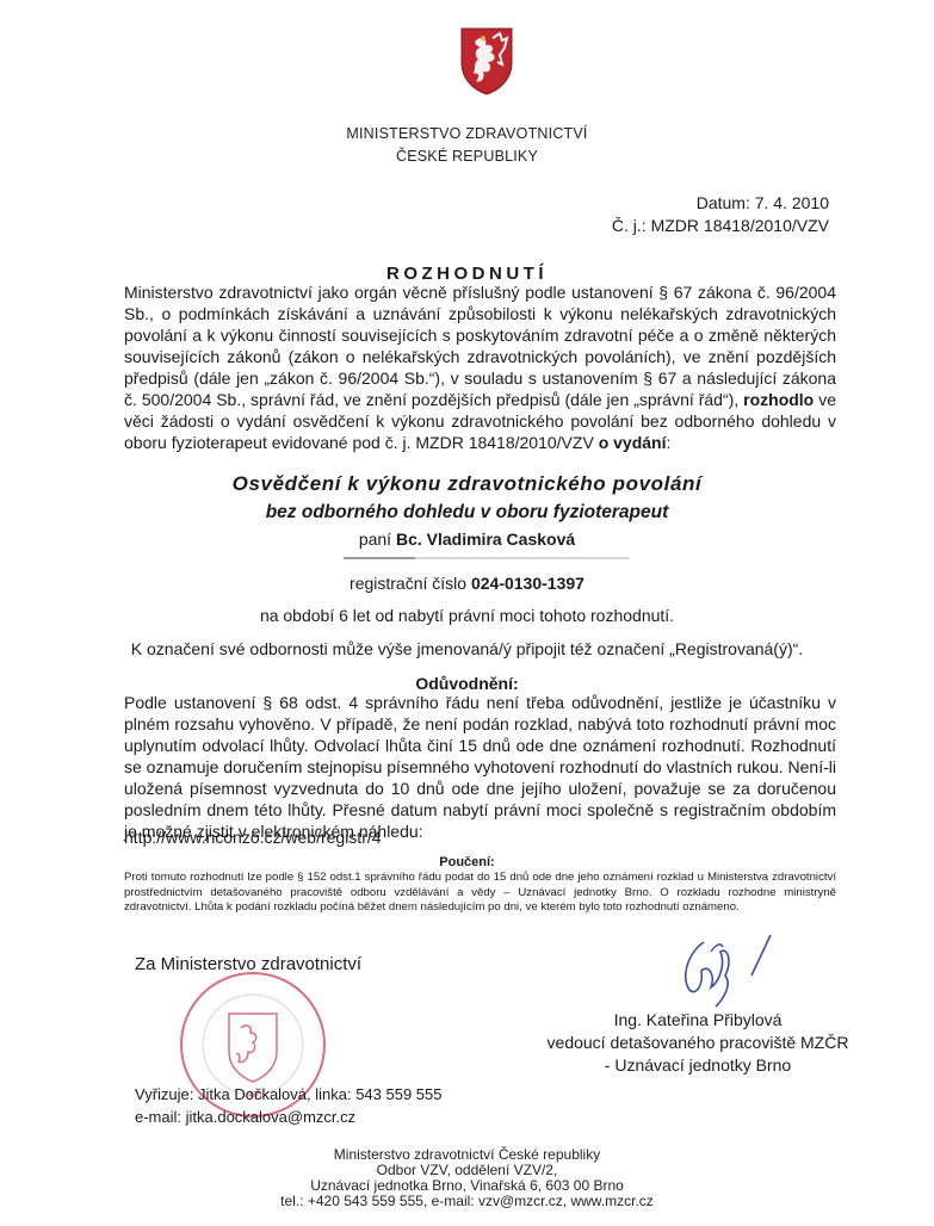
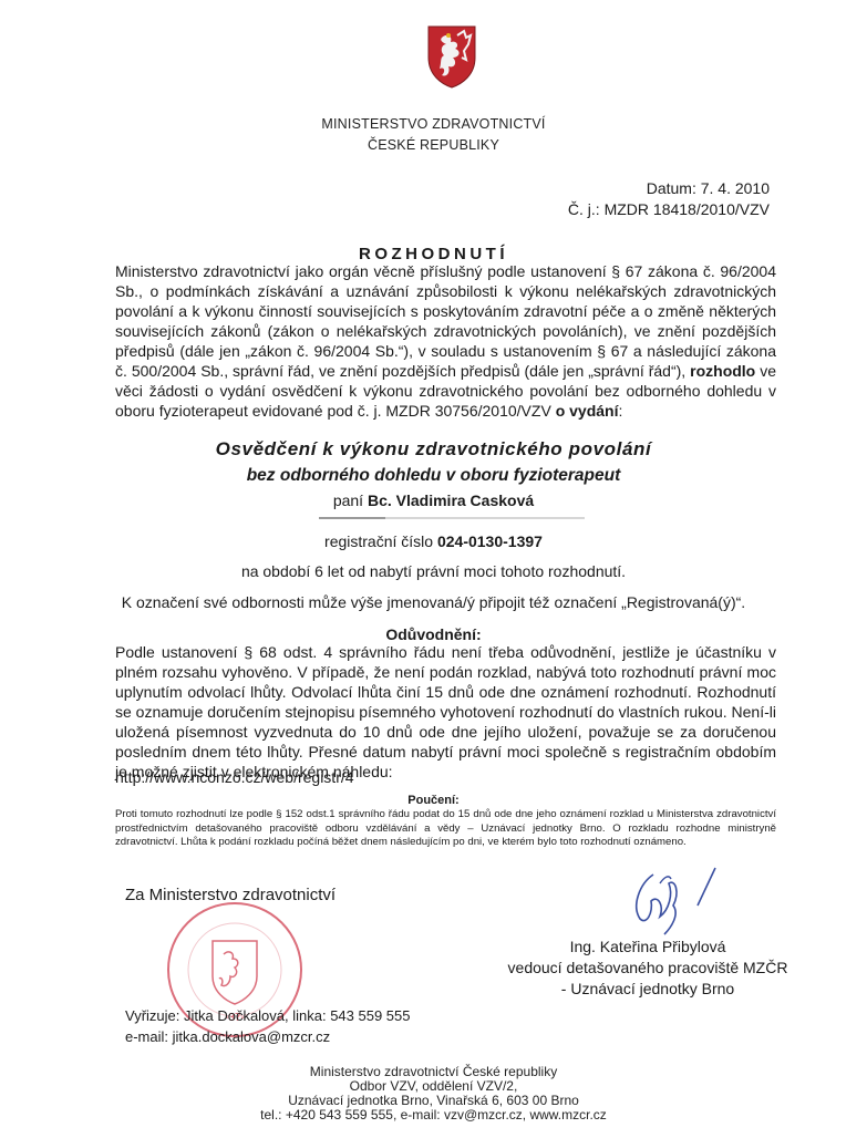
  MINISTERSTVO ZDRAVOTNICTVÍ
  ČESKÉ REPUBLIKY
  Datum: 7. 4. 2010
  Č. j.: MZDR 18418/2010/VZV
  ROZHODNUTÍ
- Ministerstvo zdravotnictví jako orgán věcně příslušný podle ustanovení § 67 zákona č. 96/2004 Sb., o podmínkách získávání a uznávání způsobilosti k výkonu nelékařských zdravotnických povolání a k výkonu činností souvisejících s poskytováním zdravotní péče a o změně některých souvisejících zákonů (zákon o nelékařských zdravotnických povoláních), ve znění pozdějších předpisů (dále jen „zákon č. 96/2004 Sb.“), v souladu s ustanovením § 67 a následující zákona č. 500/2004 Sb., správní řád, ve znění pozdějších předpisů (dále jen „správní řád“), rozhodlo ve věci žádosti o vydání osvědčení k výkonu zdravotnického povolání bez odborného dohledu v oboru fyzioterapeut evidované pod č. j. MZDR 18418/2010/VZV o vydání:
+ Ministerstvo zdravotnictví jako orgán věcně příslušný podle ustanovení § 67 zákona č. 96/2004 Sb., o podmínkách získávání a uznávání způsobilosti k výkonu nelékařských zdravotnických povolání a k výkonu činností souvisejících s poskytováním zdravotní péče a o změně některých souvisejících zákonů (zákon o nelékařských zdravotnických povoláních), ve znění pozdějších předpisů (dále jen „zákon č. 96/2004 Sb.“), v souladu s ustanovením § 67 a následující zákona č. 500/2004 Sb., správní řád, ve znění pozdějších předpisů (dále jen „správní řád“), rozhodlo ve věci žádosti o vydání osvědčení k výkonu zdravotnického povolání bez odborného dohledu v oboru fyzioterapeut evidované pod č. j. MZDR 30756/2010/VZV o vydání:
  Osvědčení k výkonu zdravotnického povolání
  bez odborného dohledu v oboru fyzioterapeut
  paní Bc. Vladimira Casková
  registrační číslo 024-0130-1397
  na období 6 let od nabytí právní moci tohoto rozhodnutí.
  K označení své odbornosti může výše jmenovaná/ý připojit též označení „Registrovaná(ý)“.
  Odůvodnění:
  Podle ustanovení § 68 odst. 4 správního řádu není třeba odůvodnění, jestliže je účastníku v plném rozsahu vyhověno. V případě, že není podán rozklad, nabývá toto rozhodnutí právní moc uplynutím odvolací lhůty. Odvolací lhůta činí 15 dnů ode dne oznámení rozhodnutí. Rozhodnutí se oznamuje doručením stejnopisu písemného vyhotovení rozhodnutí do vlastních rukou. Není-li uložená písemnost vyzvednuta do 10 dnů ode dne jejího uložení, považuje se za doručenou posledním dnem této lhůty. Přesné datum nabytí právní moci společně s registračním obdobím je možné zjistit v elektronickém náhledu:
  http://www.nconzo.cz/web/registr/4
  Poučení:
  Proti tomuto rozhodnutí lze podle § 152 odst.1 správního řádu podat do 15 dnů ode dne jeho oznámení rozklad u Ministerstva zdravotnictví prostřednictvím detašovaného pracoviště odboru vzdělávání a vědy – Uznávací jednotky Brno. O rozkladu rozhodne ministryně zdravotnictví. Lhůta k podání rozkladu počíná běžet dnem následujícím po dni, ve kterém bylo toto rozhodnutí oznámeno.
  Za Ministerstvo zdravotnictví
  -37-
  Ing. Kateřina Přibylová
  vedoucí detašovaného pracoviště MZČR
  - Uznávací jednotky Brno
  Vyřizuje: Jitka Dočkalová, linka: 543 559 555
  e-mail: jitka.dockalova@mzcr.cz
  Ministerstvo zdravotnictví České republiky
  Odbor VZV, oddělení VZV/2,
  Uznávací jednotka Brno, Vinařská 6, 603 00 Brno
  tel.: +420 543 559 555, e-mail: vzv@mzcr.cz, www.mzcr.cz
